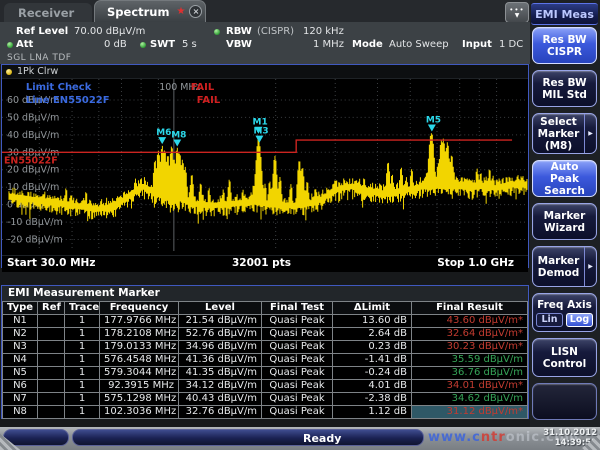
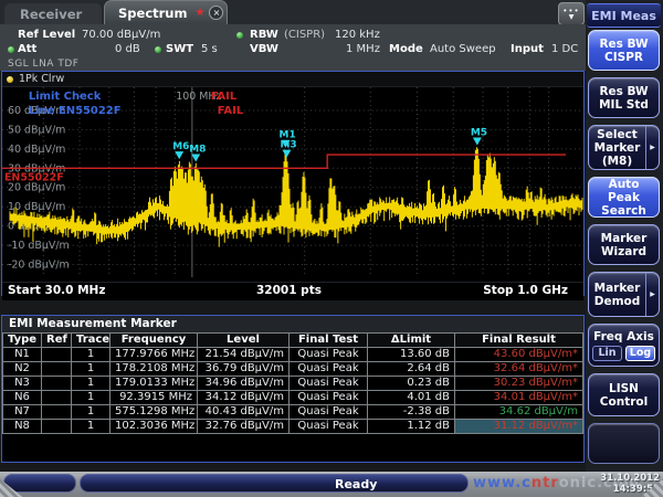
  Receiver
  Spectrum
  ★
  ×
  •••
  Ref Level
  70.00 dBµV/m
  RBW
  (CISPR)
  120 kHz
  Att
  0 dB
  SWT
  5 s
  VBW
  1 MHz
  Mode
  Auto Sweep
  Input
  1 DC
  SGL LNA TDF
  1Pk Clrw
  60 dBµV/m
  50 dBµV/m
  40 dBµV/m
  20 dBµV/m
  10 dBµV/m
  -10 dBµV/m
  -20 dBµV/m
  EN55022F
  Limit Check
  Line EN55022F
  100 MHz
  FAIL
  FAIL
  M6
  M8
  M1
  M3
  M5
  Start 30.0 MHz
  32001 pts
  Stop 1.0 GHz
  EMI Measurement Marker
  Type	Ref	Trace	Frequency	Level	Final Test	ΔLimit	Final Result
  N1		1	177.9766 MHz	21.54 dBµV/m	Quasi Peak	13.60 dB	43.60 dBµV/m*
- N2		1	178.2108 MHz	52.76 dBµV/m	Quasi Peak	2.64 dB	32.64 dBµV/m*
+ N2		1	178.2108 MHz	36.79 dBµV/m	Quasi Peak	2.64 dB	32.64 dBµV/m*
  N3		1	179.0133 MHz	34.96 dBµV/m	Quasi Peak	0.23 dB	30.23 dBµV/m*
- N4		1	576.4548 MHz	41.36 dBµV/m	Quasi Peak	-1.41 dB	35.59 dBµV/m
- N5		1	579.3044 MHz	41.35 dBµV/m	Quasi Peak	-0.24 dB	36.76 dBµV/m
  N6		1	92.3915 MHz	34.12 dBµV/m	Quasi Peak	4.01 dB	34.01 dBµV/m*
  N7		1	575.1298 MHz	40.43 dBµV/m	Quasi Peak	-2.38 dB	34.62 dBµV/m
  N8		1	102.3036 MHz	32.76 dBµV/m	Quasi Peak	1.12 dB	31.12 dBµV/m*
  EMI Meas
  Res BW CISPR
  Res BW MIL Std
  Select Marker (M8)
  Auto Peak Search
  Marker Wizard
  Marker Demod
  Freq Axis
  Lin
  Log
  LISN Control
  Ready
  www.cntronic.com
  31.10.2012
  14:39:5
